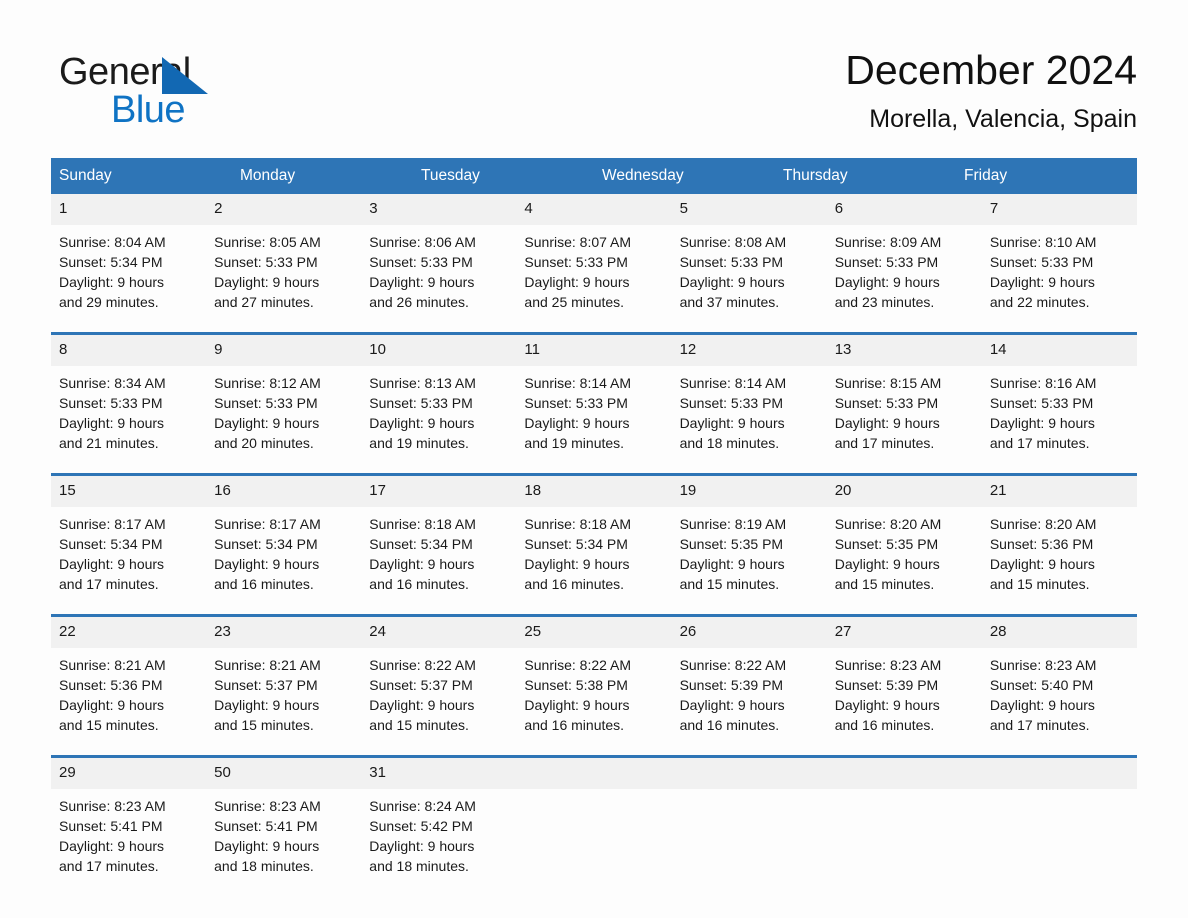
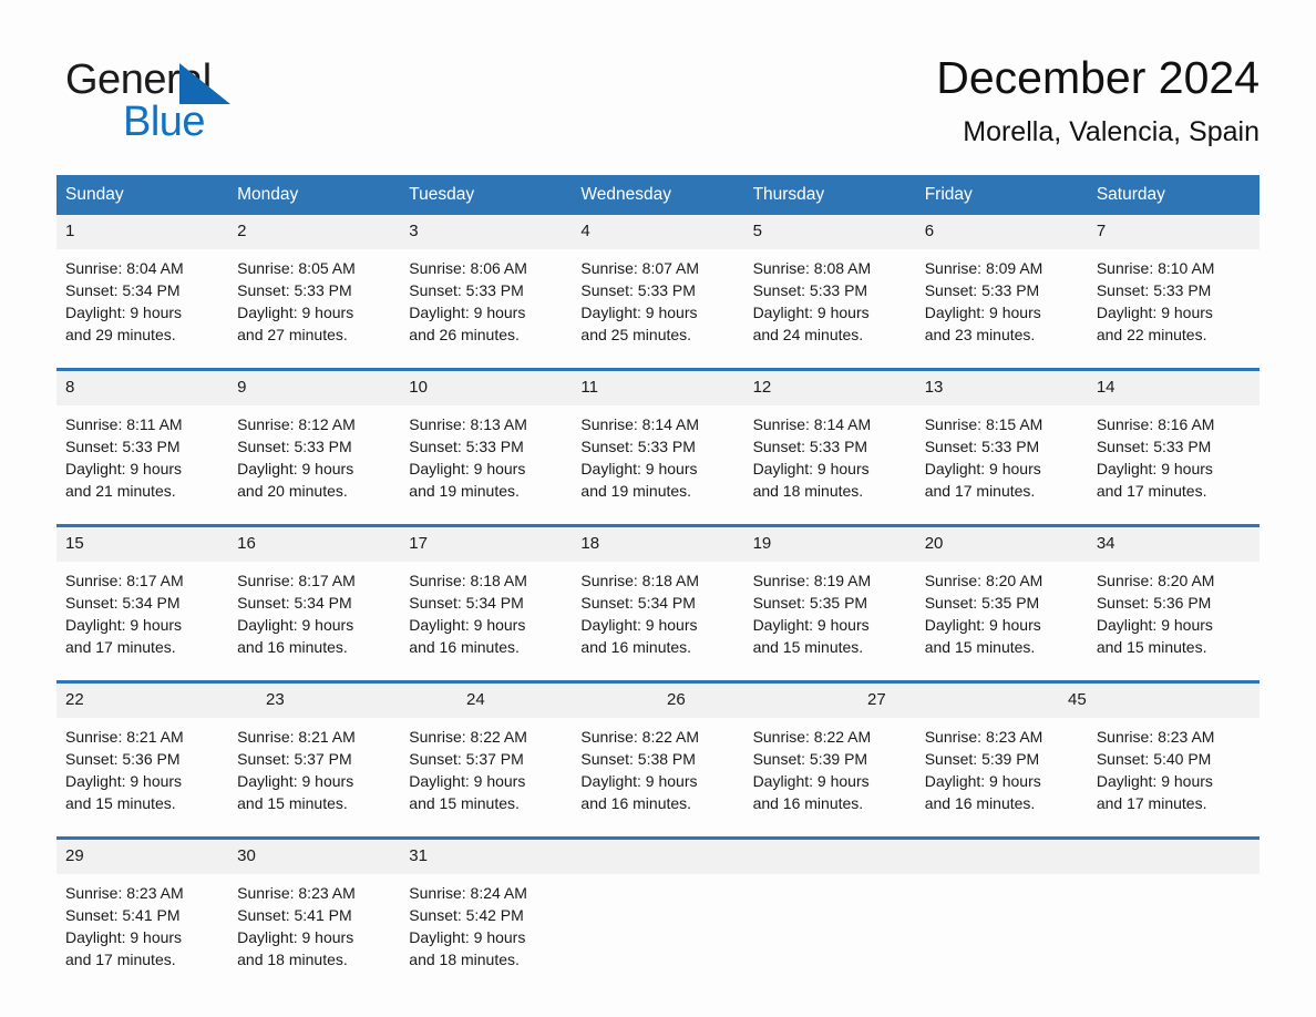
  General
  Blue
  December 2024
  Morella, Valencia, Spain
  Sunday
  Monday
  Tuesday
  Wednesday
  Thursday
  Friday
+ Saturday
  1
  2
  3
  4
  5
  6
  7
  Sunrise: 8:04 AM
  Sunset: 5:34 PM
  Daylight: 9 hours
  and 29 minutes.
  Sunrise: 8:05 AM
  Sunset: 5:33 PM
  Daylight: 9 hours
  and 27 minutes.
  Sunrise: 8:06 AM
  Sunset: 5:33 PM
  Daylight: 9 hours
  and 26 minutes.
  Sunrise: 8:07 AM
  Sunset: 5:33 PM
  Daylight: 9 hours
  and 25 minutes.
  Sunrise: 8:08 AM
  Sunset: 5:33 PM
  Daylight: 9 hours
- and 37 minutes.
+ and 24 minutes.
  Sunrise: 8:09 AM
  Sunset: 5:33 PM
  Daylight: 9 hours
  and 23 minutes.
  Sunrise: 8:10 AM
  Sunset: 5:33 PM
  Daylight: 9 hours
  and 22 minutes.
  8
  9
  10
  11
  12
  13
  14
- Sunrise: 8:34 AM
+ Sunrise: 8:11 AM
  Sunset: 5:33 PM
  Daylight: 9 hours
  and 21 minutes.
  Sunrise: 8:12 AM
  Sunset: 5:33 PM
  Daylight: 9 hours
  and 20 minutes.
  Sunrise: 8:13 AM
  Sunset: 5:33 PM
  Daylight: 9 hours
  and 19 minutes.
  Sunrise: 8:14 AM
  Sunset: 5:33 PM
  Daylight: 9 hours
  and 19 minutes.
  Sunrise: 8:14 AM
  Sunset: 5:33 PM
  Daylight: 9 hours
  and 18 minutes.
  Sunrise: 8:15 AM
  Sunset: 5:33 PM
  Daylight: 9 hours
  and 17 minutes.
  Sunrise: 8:16 AM
  Sunset: 5:33 PM
  Daylight: 9 hours
  and 17 minutes.
  15
  16
  17
  18
  19
  20
- 21
+ 34
  Sunrise: 8:17 AM
  Sunset: 5:34 PM
  Daylight: 9 hours
  and 17 minutes.
  Sunrise: 8:17 AM
  Sunset: 5:34 PM
  Daylight: 9 hours
  and 16 minutes.
  Sunrise: 8:18 AM
  Sunset: 5:34 PM
  Daylight: 9 hours
  and 16 minutes.
  Sunrise: 8:18 AM
  Sunset: 5:34 PM
  Daylight: 9 hours
  and 16 minutes.
  Sunrise: 8:19 AM
  Sunset: 5:35 PM
  Daylight: 9 hours
  and 15 minutes.
  Sunrise: 8:20 AM
  Sunset: 5:35 PM
  Daylight: 9 hours
  and 15 minutes.
  Sunrise: 8:20 AM
  Sunset: 5:36 PM
  Daylight: 9 hours
  and 15 minutes.
  22
  23
  24
- 25
  26
  27
- 28
+ 45
  Sunrise: 8:21 AM
  Sunset: 5:36 PM
  Daylight: 9 hours
  and 15 minutes.
  Sunrise: 8:21 AM
  Sunset: 5:37 PM
  Daylight: 9 hours
  and 15 minutes.
  Sunrise: 8:22 AM
  Sunset: 5:37 PM
  Daylight: 9 hours
  and 15 minutes.
  Sunrise: 8:22 AM
  Sunset: 5:38 PM
  Daylight: 9 hours
  and 16 minutes.
  Sunrise: 8:22 AM
  Sunset: 5:39 PM
  Daylight: 9 hours
  and 16 minutes.
  Sunrise: 8:23 AM
  Sunset: 5:39 PM
  Daylight: 9 hours
  and 16 minutes.
  Sunrise: 8:23 AM
  Sunset: 5:40 PM
  Daylight: 9 hours
  and 17 minutes.
  29
- 50
+ 30
  31
  Sunrise: 8:23 AM
  Sunset: 5:41 PM
  Daylight: 9 hours
  and 17 minutes.
  Sunrise: 8:23 AM
  Sunset: 5:41 PM
  Daylight: 9 hours
  and 18 minutes.
  Sunrise: 8:24 AM
  Sunset: 5:42 PM
  Daylight: 9 hours
  and 18 minutes.
